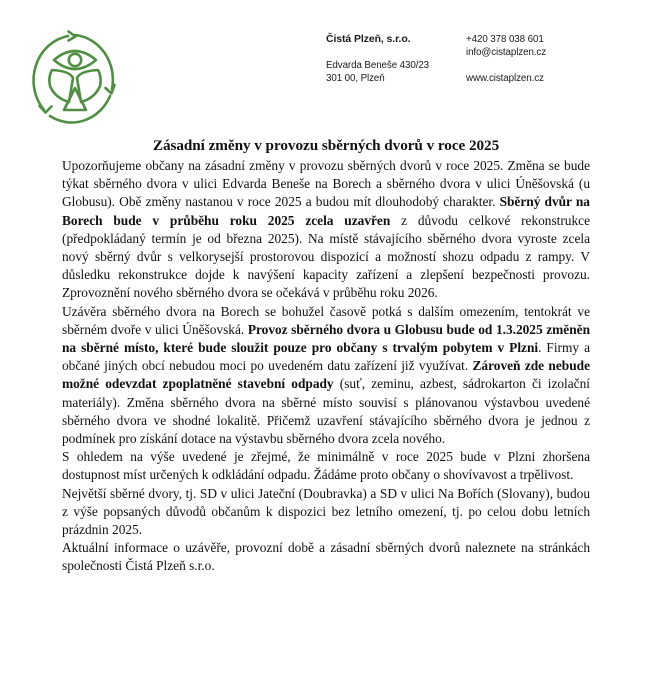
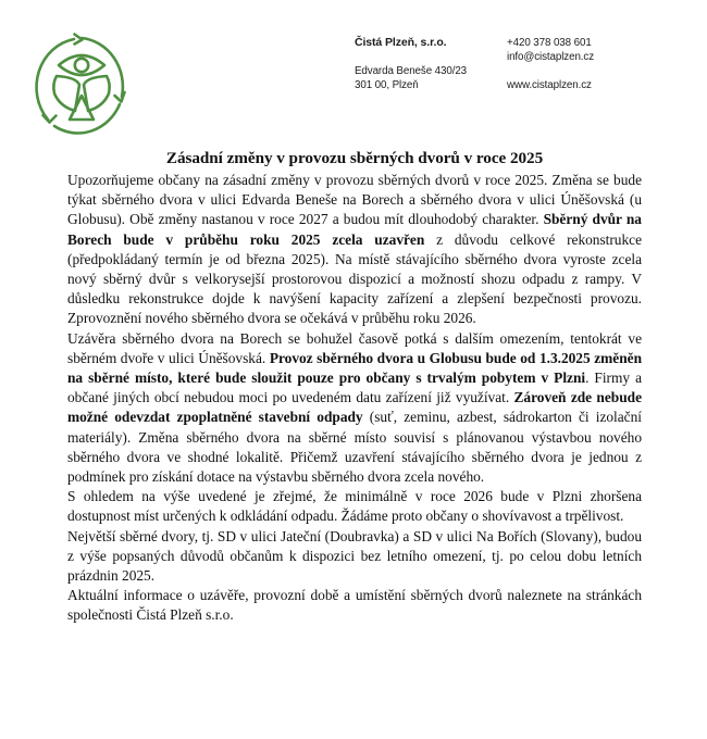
  Čistá Plzeň, s.r.o.
  Edvarda Beneše 430/23
  301 00, Plzeň
  +420 378 038 601
  info@cistaplzen.cz
  www.cistaplzen.cz
  Zásadní změny v provozu sběrných dvorů v roce 2025
- Upozorňujeme občany na zásadní změny v provozu sběrných dvorů v roce 2025. Změna se bude týkat sběrného dvora v ulici Edvarda Beneše na Borech a sběrného dvora v ulici Úněšovská (u Globusu). Obě změny nastanou v roce 2025 a budou mít dlouhodobý charakter. Sběrný dvůr na Borech bude v průběhu roku 2025 zcela uzavřen z důvodu celkové rekonstrukce (předpokládaný termín je od března 2025). Na místě stávajícího sběrného dvora vyroste zcela nový sběrný dvůr s velkorysejší prostorovou dispozicí a možností shozu odpadu z rampy. V důsledku rekonstrukce dojde k navýšení kapacity zařízení a zlepšení bezpečnosti provozu. Zprovoznění nového sběrného dvora se očekává v průběhu roku 2026.
+ Upozorňujeme občany na zásadní změny v provozu sběrných dvorů v roce 2025. Změna se bude týkat sběrného dvora v ulici Edvarda Beneše na Borech a sběrného dvora v ulici Úněšovská (u Globusu). Obě změny nastanou v roce 2027 a budou mít dlouhodobý charakter. Sběrný dvůr na Borech bude v průběhu roku 2025 zcela uzavřen z důvodu celkové rekonstrukce (předpokládaný termín je od března 2025). Na místě stávajícího sběrného dvora vyroste zcela nový sběrný dvůr s velkorysejší prostorovou dispozicí a možností shozu odpadu z rampy. V důsledku rekonstrukce dojde k navýšení kapacity zařízení a zlepšení bezpečnosti provozu. Zprovoznění nového sběrného dvora se očekává v průběhu roku 2026.
- Uzávěra sběrného dvora na Borech se bohužel časově potká s dalším omezením, tentokrát ve sběrném dvoře v ulici Úněšovská. Provoz sběrného dvora u Globusu bude od 1.3.2025 změněn na sběrné místo, které bude sloužit pouze pro občany s trvalým pobytem v Plzni. Firmy a občané jiných obcí nebudou moci po uvedeném datu zařízení již využívat. Zároveň zde nebude možné odevzdat zpoplatněné stavební odpady (suť, zeminu, azbest, sádrokarton či izolační materiály). Změna sběrného dvora na sběrné místo souvisí s plánovanou výstavbou uvedené sběrného dvora ve shodné lokalitě. Přičemž uzavření stávajícího sběrného dvora je jednou z podmínek pro získání dotace na výstavbu sběrného dvora zcela nového.
+ Uzávěra sběrného dvora na Borech se bohužel časově potká s dalším omezením, tentokrát ve sběrném dvoře v ulici Úněšovská. Provoz sběrného dvora u Globusu bude od 1.3.2025 změněn na sběrné místo, které bude sloužit pouze pro občany s trvalým pobytem v Plzni. Firmy a občané jiných obcí nebudou moci po uvedeném datu zařízení již využívat. Zároveň zde nebude možné odevzdat zpoplatněné stavební odpady (suť, zeminu, azbest, sádrokarton či izolační materiály). Změna sběrného dvora na sběrné místo souvisí s plánovanou výstavbou nového sběrného dvora ve shodné lokalitě. Přičemž uzavření stávajícího sběrného dvora je jednou z podmínek pro získání dotace na výstavbu sběrného dvora zcela nového.
- S ohledem na výše uvedené je zřejmé, že minimálně v roce 2025 bude v Plzni zhoršena dostupnost míst určených k odkládání odpadu. Žádáme proto občany o shovívavost a trpělivost.
+ S ohledem na výše uvedené je zřejmé, že minimálně v roce 2026 bude v Plzni zhoršena dostupnost míst určených k odkládání odpadu. Žádáme proto občany o shovívavost a trpělivost.
  Největší sběrné dvory, tj. SD v ulici Jateční (Doubravka) a SD v ulici Na Bořích (Slovany), budou z výše popsaných důvodů občanům k dispozici bez letního omezení, tj. po celou dobu letních prázdnin 2025.
- Aktuální informace o uzávěře, provozní době a zásadní sběrných dvorů naleznete na stránkách společnosti Čistá Plzeň s.r.o.
+ Aktuální informace o uzávěře, provozní době a umístění sběrných dvorů naleznete na stránkách společnosti Čistá Plzeň s.r.o.
